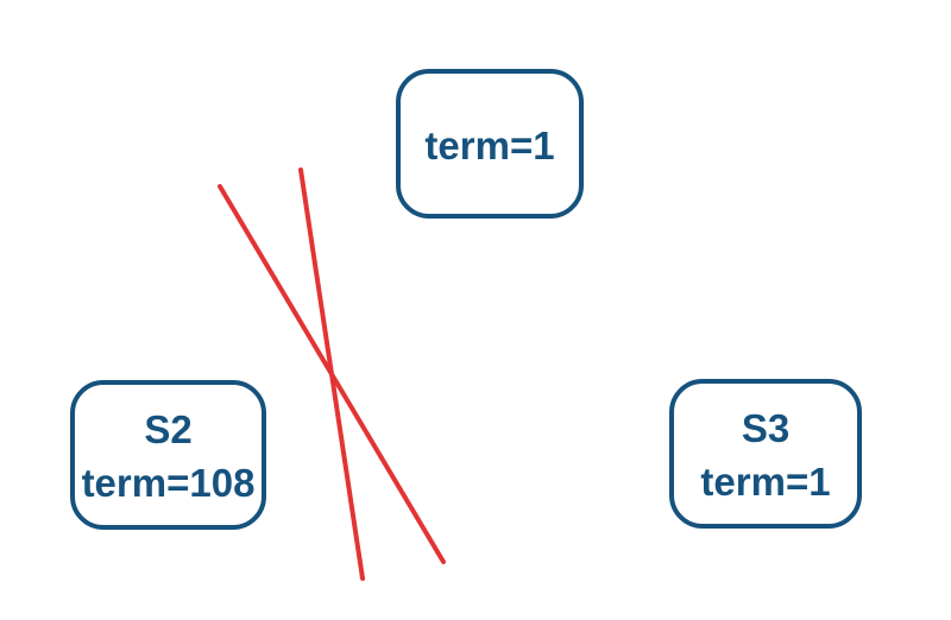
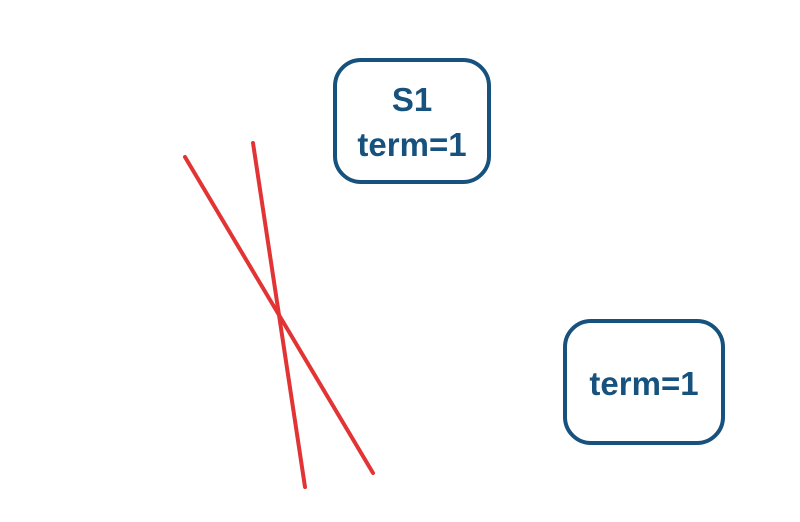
+ S1
  term=1
- S2
- term=108
- S3
  term=1
